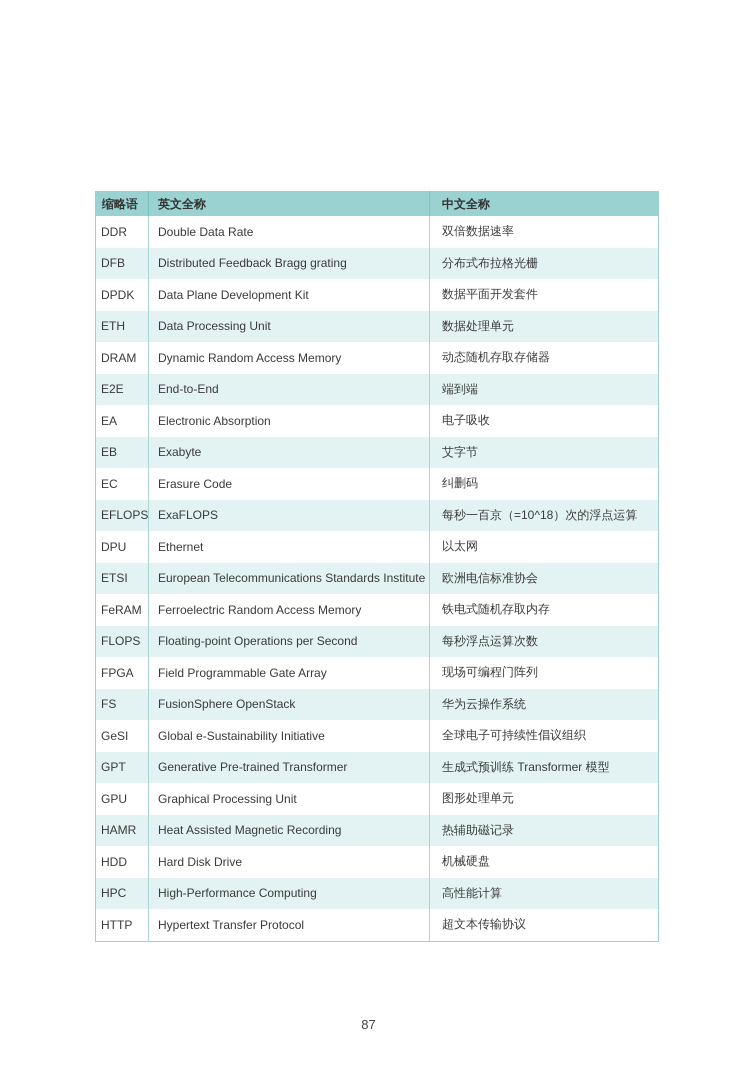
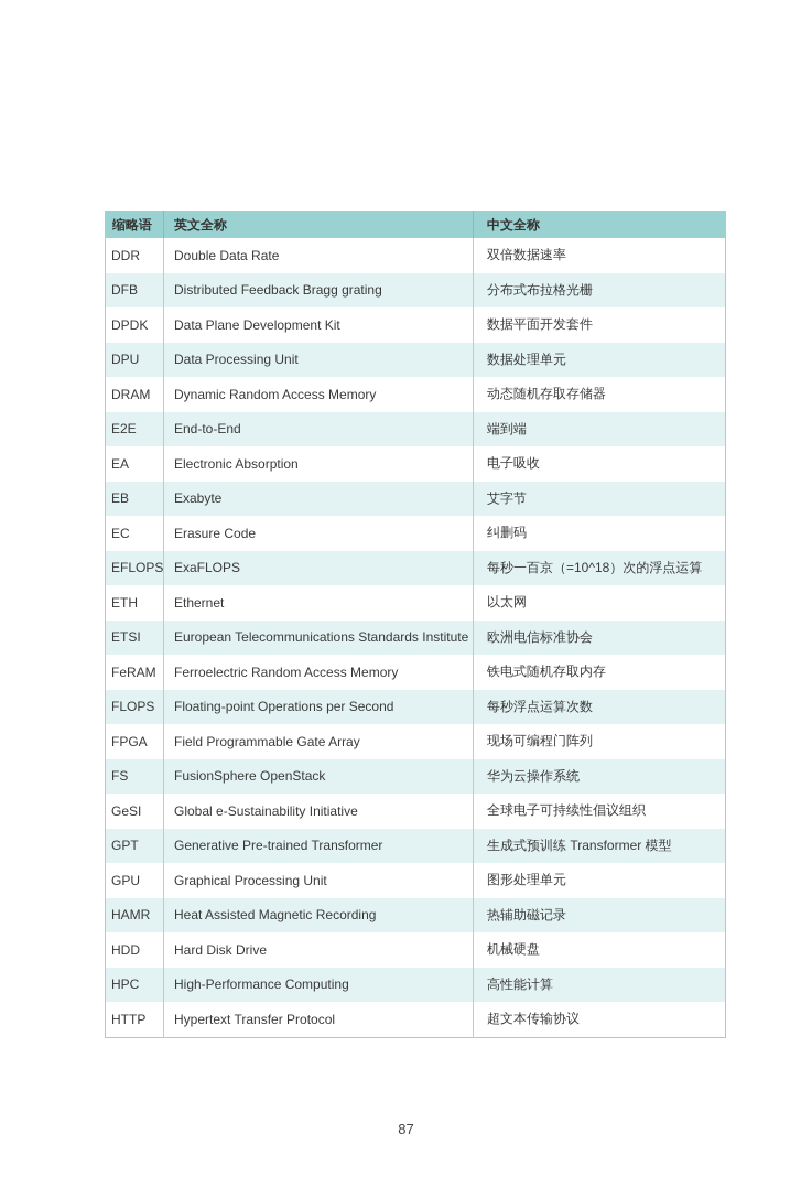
  缩略语	英文全称	中文全称
  DDR	Double Data Rate	双倍数据速率
  DFB	Distributed Feedback Bragg grating	分布式布拉格光栅
  DPDK	Data Plane Development Kit	数据平面开发套件
- ETH	Data Processing Unit	数据处理单元
+ DPU	Data Processing Unit	数据处理单元
  DRAM	Dynamic Random Access Memory	动态随机存取存储器
  E2E	End-to-End	端到端
  EA	Electronic Absorption	电子吸收
  EB	Exabyte	艾字节
  EC	Erasure Code	纠删码
  EFLOPS	ExaFLOPS	每秒一百京（=10^18）次的浮点运算
- DPU	Ethernet	以太网
+ ETH	Ethernet	以太网
  ETSI	European Telecommunications Standards Institute	欧洲电信标准协会
  FeRAM	Ferroelectric Random Access Memory	铁电式随机存取内存
  FLOPS	Floating-point Operations per Second	每秒浮点运算次数
  FPGA	Field Programmable Gate Array	现场可编程门阵列
  FS	FusionSphere OpenStack	华为云操作系统
  GeSI	Global e-Sustainability Initiative	全球电子可持续性倡议组织
  GPT	Generative Pre-trained Transformer	生成式预训练 Transformer 模型
  GPU	Graphical Processing Unit	图形处理单元
  HAMR	Heat Assisted Magnetic Recording	热辅助磁记录
  HDD	Hard Disk Drive	机械硬盘
  HPC	High-Performance Computing	高性能计算
  HTTP	Hypertext Transfer Protocol	超文本传输协议
  87
